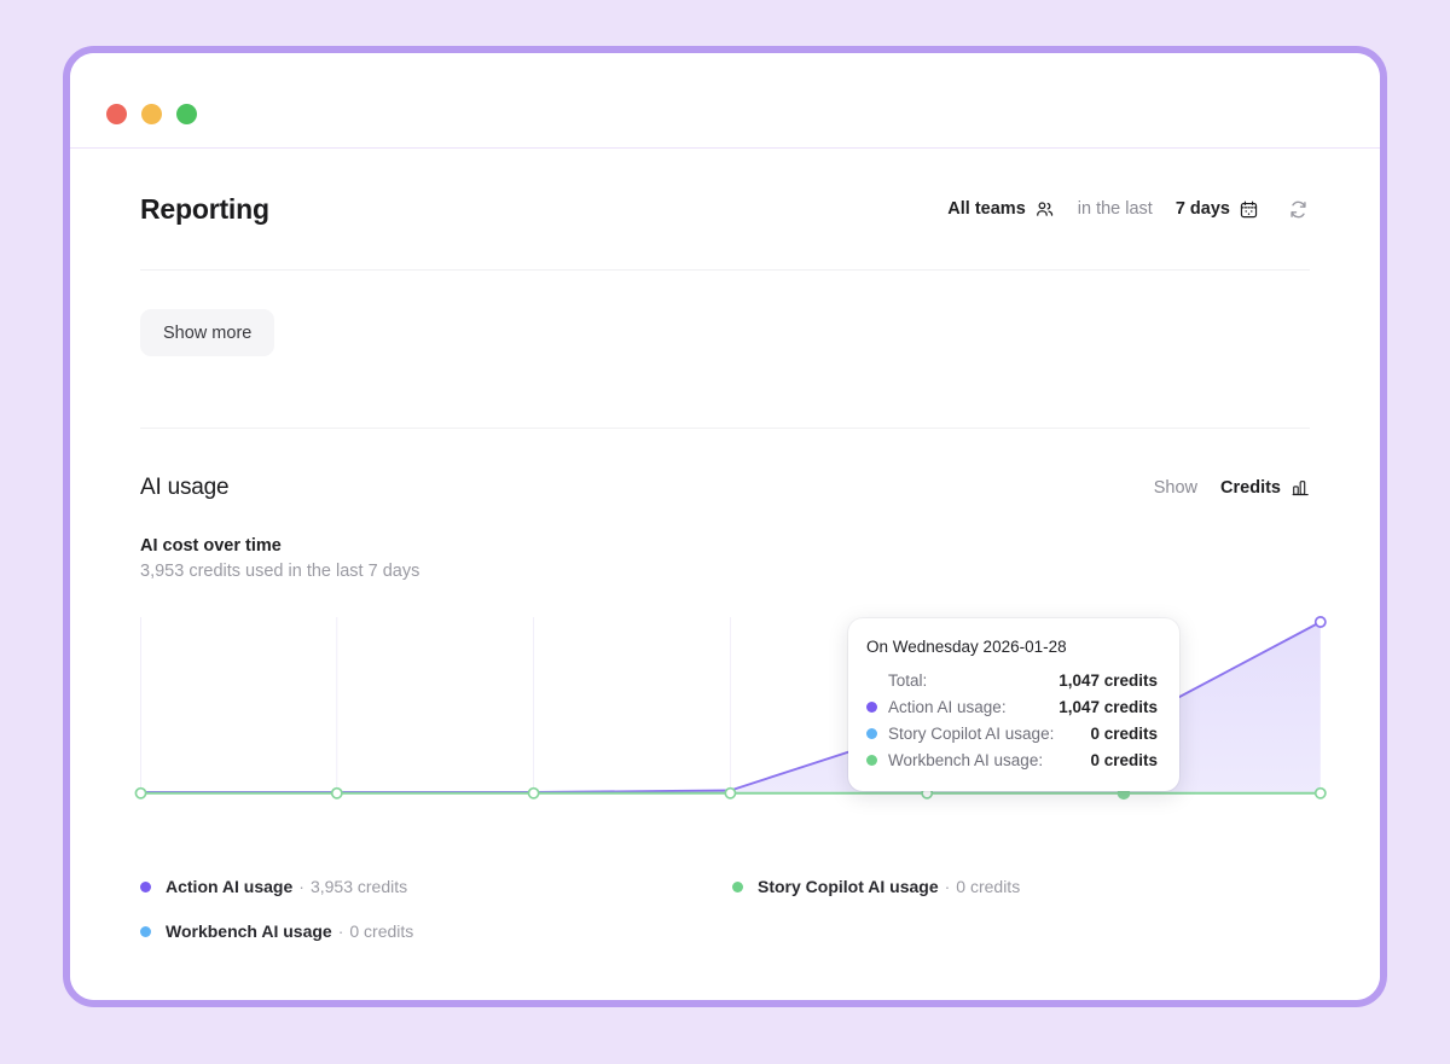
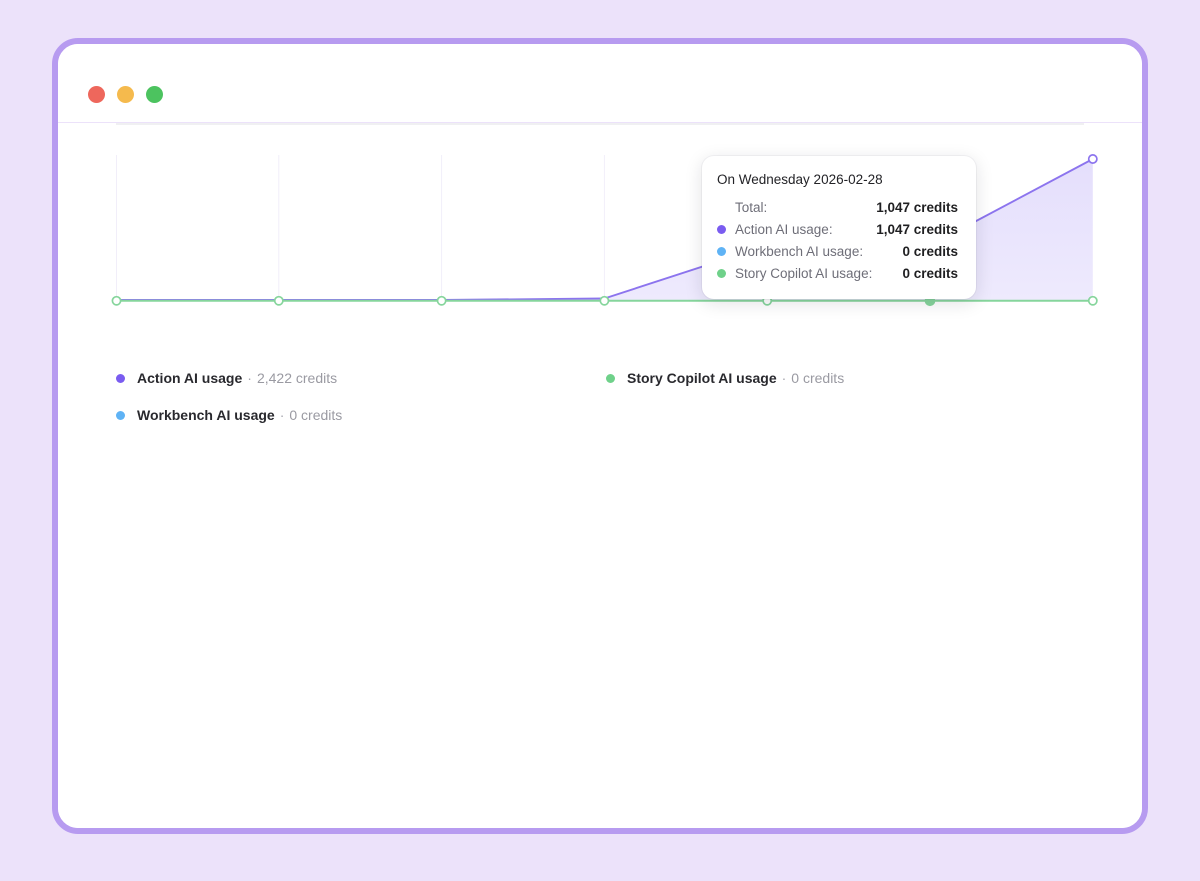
- Reporting
- All teams
- in the last
- 7 days
- Show more
- AI usage
- Show
- Credits
- AI cost over time
- 3,953 credits used in the last 7 days
- On Wednesday 2026-01-28
+ On Wednesday 2026-02-28
  Total:
  1,047 credits
  Action AI usage:
  1,047 credits
- Story Copilot AI usage:
+ Workbench AI usage:
  0 credits
- Workbench AI usage:
+ Story Copilot AI usage:
  0 credits
  Action AI usage
  ·
- 3,953 credits
+ 2,422 credits
  Story Copilot AI usage
  ·
  0 credits
  Workbench AI usage
  ·
  0 credits
